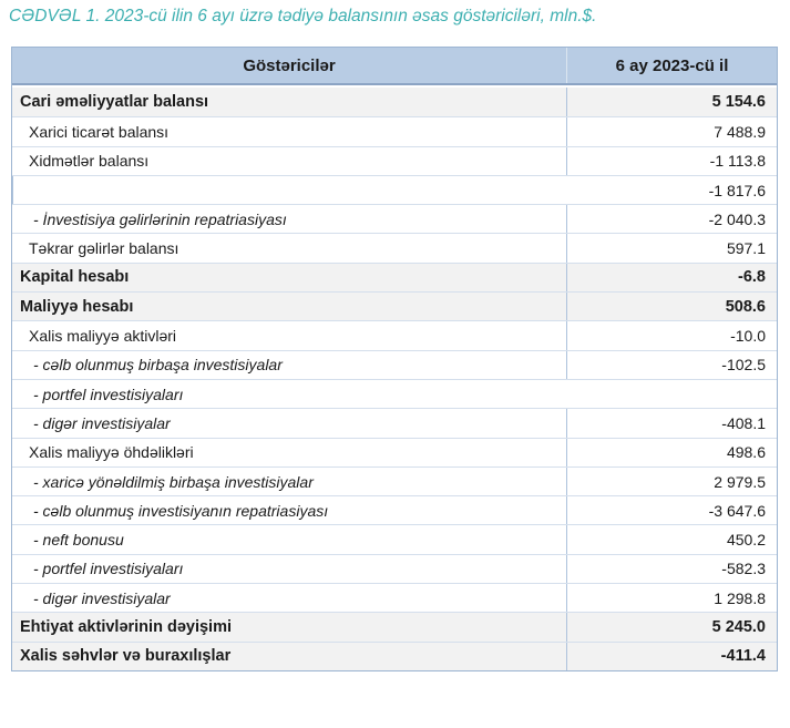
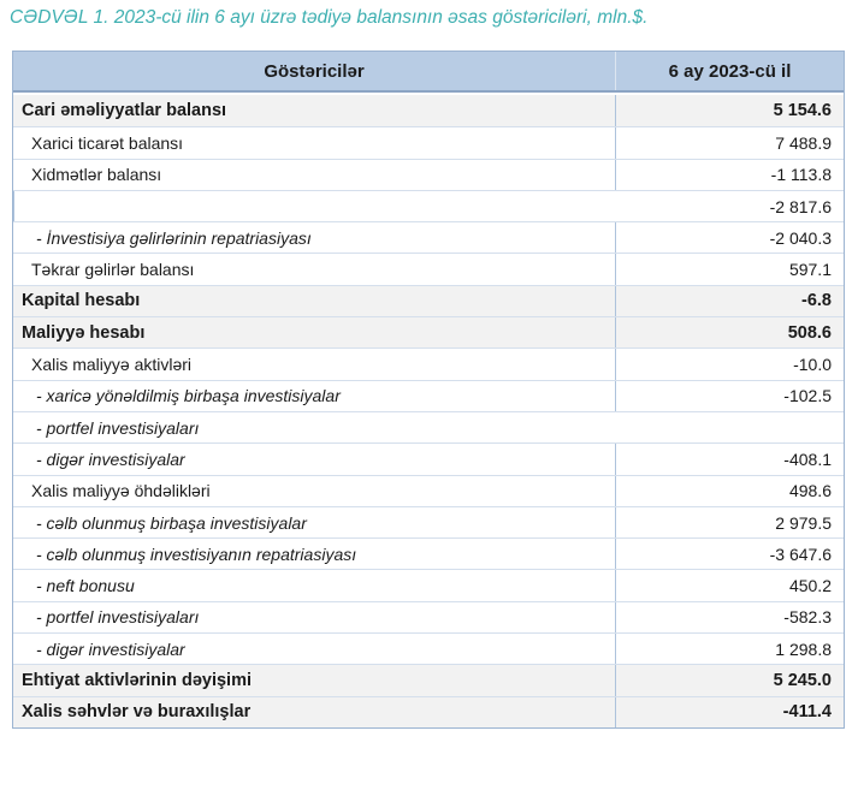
  CƏDVƏL 1. 2023-cü ilin 6 ayı üzrə tədiyə balansının əsas göstəriciləri, mln.$.
  Göstəricilər
  6 ay 2023-cü il
  Cari əməliyyatlar balansı
  5 154.6
  Xarici ticarət balansı
  7 488.9
  Xidmətlər balansı
  -1 113.8
- -1 817.6
+ -2 817.6
  - İnvestisiya gəlirlərinin repatriasiyası
  -2 040.3
  Təkrar gəlirlər balansı
  597.1
  Kapital hesabı
  -6.8
  Maliyyə hesabı
  508.6
  Xalis maliyyə aktivləri
  -10.0
- - cəlb olunmuş birbaşa investisiyalar
+ - xaricə yönəldilmiş birbaşa investisiyalar
  -102.5
  - portfel investisiyaları
  - digər investisiyalar
  -408.1
  Xalis maliyyə öhdəlikləri
  498.6
- - xaricə yönəldilmiş birbaşa investisiyalar
+ - cəlb olunmuş birbaşa investisiyalar
  2 979.5
  - cəlb olunmuş investisiyanın repatriasiyası
  -3 647.6
  - neft bonusu
  450.2
  - portfel investisiyaları
  -582.3
  - digər investisiyalar
  1 298.8
  Ehtiyat aktivlərinin dəyişimi
  5 245.0
  Xalis səhvlər və buraxılışlar
  -411.4
